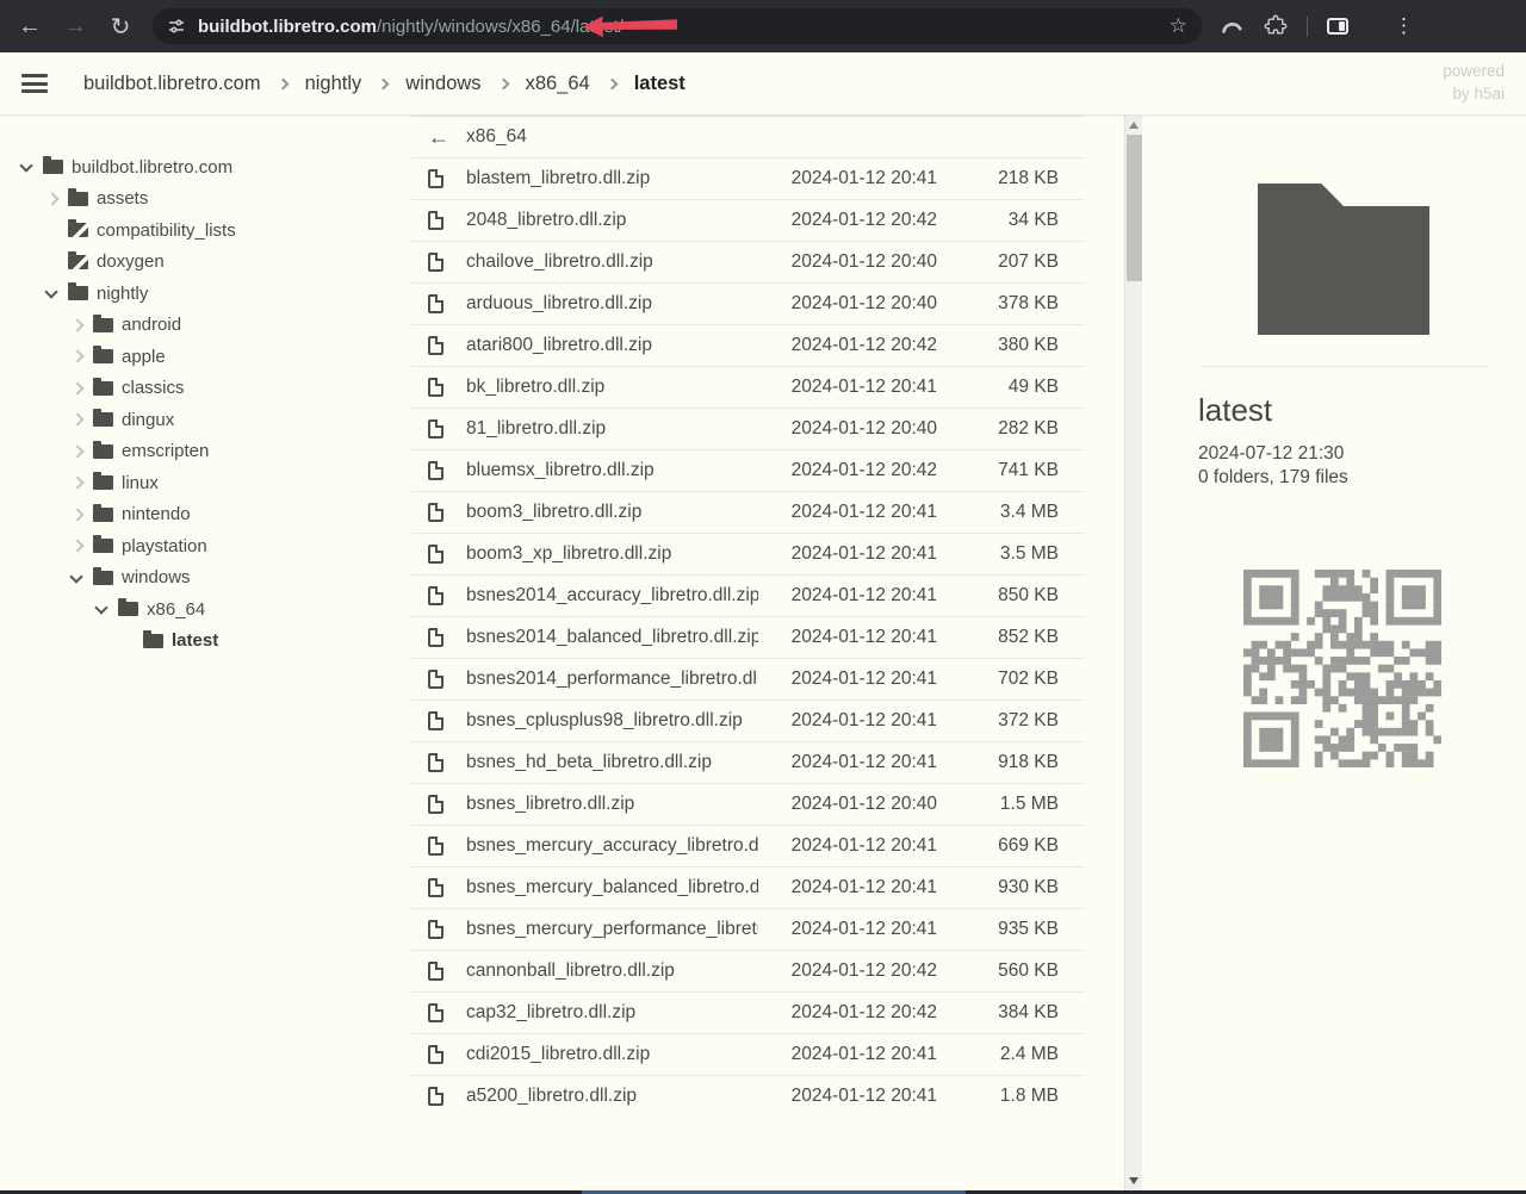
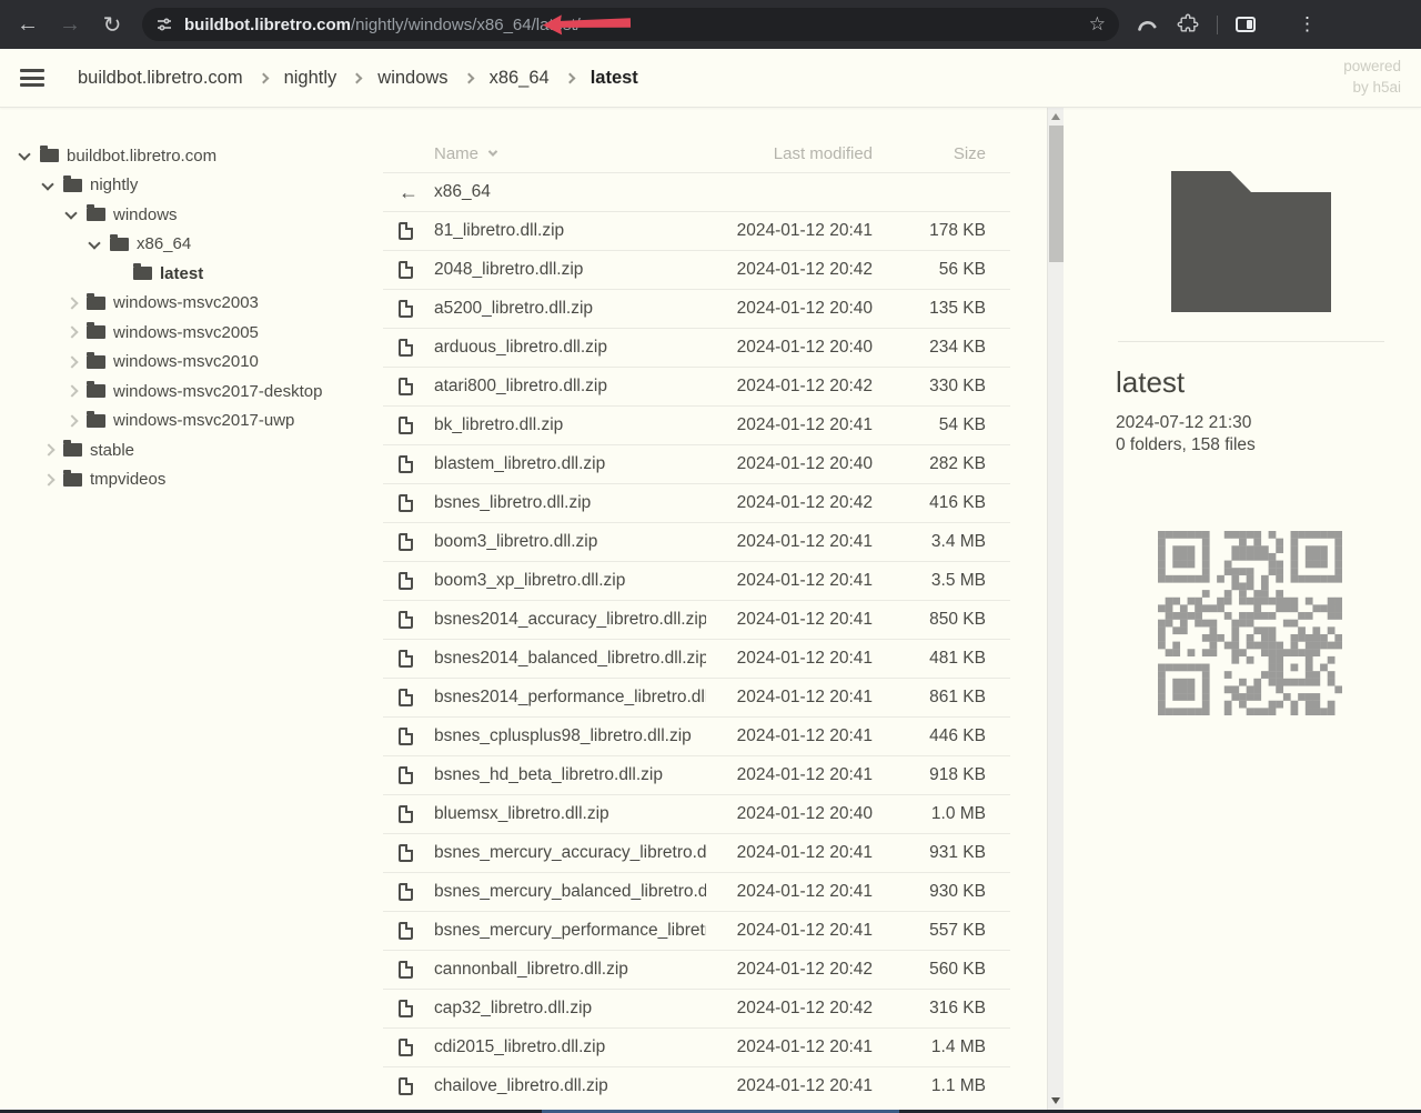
  ←
  →
  ↻
  buildbot.libretro.com/nightly/windows/x86_64/l
  ☆
  ⋮
  buildbot.libretro.com
  nightly
  windows
  x86_64
  latest
  powered
  by h5ai
  buildbot.libretro.com
- assets
- compatibility_lists
- doxygen
  nightly
- android
- apple
- classics
- dingux
- emscripten
- linux
- nintendo
- playstation
  windows
  x86_64
  latest
+ windows-msvc2003
+ windows-msvc2005
+ windows-msvc2010
+ windows-msvc2017-desktop
+ windows-msvc2017-uwp
+ stable
+ tmpvideos
+ Name
+ Last modified
+ Size
  ←
  x86_64
- blastem_libretro.dll.zip
+ 81_libretro.dll.zip
  2024-01-12 20:41
- 218 KB
+ 178 KB
  2048_libretro.dll.zip
  2024-01-12 20:42
- 34 KB
+ 56 KB
- chailove_libretro.dll.zip
+ a5200_libretro.dll.zip
  2024-01-12 20:40
- 207 KB
+ 135 KB
  arduous_libretro.dll.zip
  2024-01-12 20:40
- 378 KB
+ 234 KB
  atari800_libretro.dll.zip
  2024-01-12 20:42
- 380 KB
+ 330 KB
  bk_libretro.dll.zip
  2024-01-12 20:41
- 49 KB
+ 54 KB
- 81_libretro.dll.zip
+ blastem_libretro.dll.zip
  2024-01-12 20:40
  282 KB
- bluemsx_libretro.dll.zip
+ bsnes_libretro.dll.zip
  2024-01-12 20:42
- 741 KB
+ 416 KB
  boom3_libretro.dll.zip
  2024-01-12 20:41
  3.4 MB
  boom3_xp_libretro.dll.zip
  2024-01-12 20:41
  3.5 MB
  bsnes2014_accuracy_libretro.dll.zip
  2024-01-12 20:41
  850 KB
  bsnes2014_balanced_libretro.dll.zip
  2024-01-12 20:41
- 852 KB
+ 481 KB
  bsnes2014_performance_libretro.dl
  2024-01-12 20:41
- 702 KB
+ 861 KB
  bsnes_cplusplus98_libretro.dll.zip
  2024-01-12 20:41
- 372 KB
+ 446 KB
  bsnes_hd_beta_libretro.dll.zip
  2024-01-12 20:41
  918 KB
- bsnes_libretro.dll.zip
+ bluemsx_libretro.dll.zip
  2024-01-12 20:40
- 1.5 MB
+ 1.0 MB
  bsnes_mercury_accuracy_libretro.d
  2024-01-12 20:41
- 669 KB
+ 931 KB
  bsnes_mercury_balanced_libretro.d
  2024-01-12 20:41
  930 KB
  bsnes_mercury_performance_libret
  2024-01-12 20:41
- 935 KB
+ 557 KB
  cannonball_libretro.dll.zip
  2024-01-12 20:42
  560 KB
  cap32_libretro.dll.zip
  2024-01-12 20:42
- 384 KB
+ 316 KB
  cdi2015_libretro.dll.zip
  2024-01-12 20:41
- 2.4 MB
+ 1.4 MB
- a5200_libretro.dll.zip
+ chailove_libretro.dll.zip
  2024-01-12 20:41
- 1.8 MB
+ 1.1 MB
  latest
  2024-07-12 21:30
- 0 folders, 179 files
+ 0 folders, 158 files
